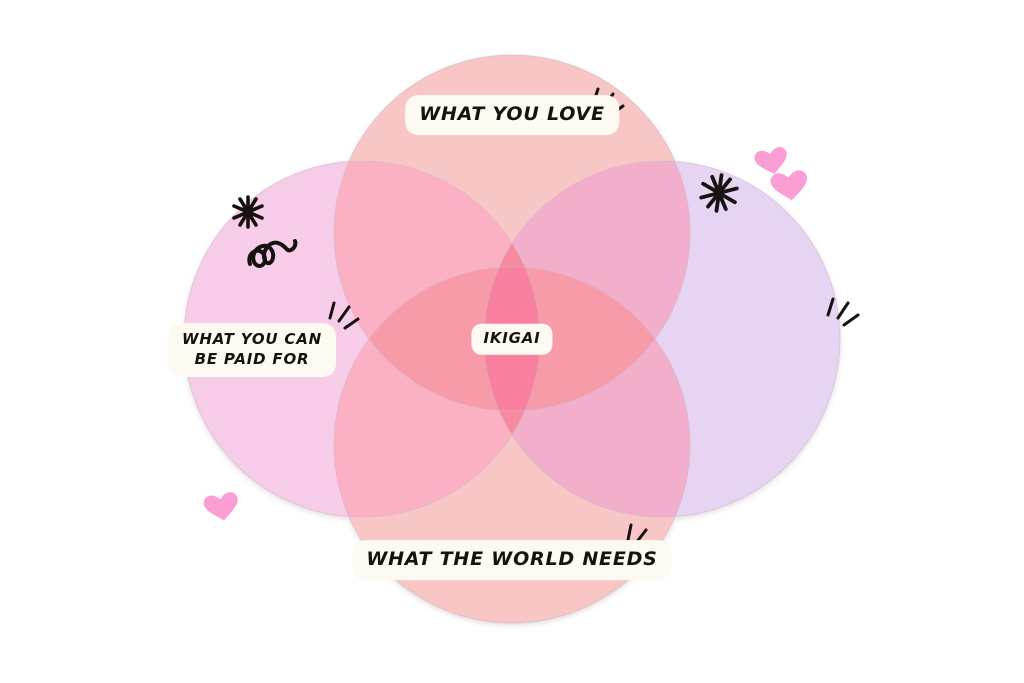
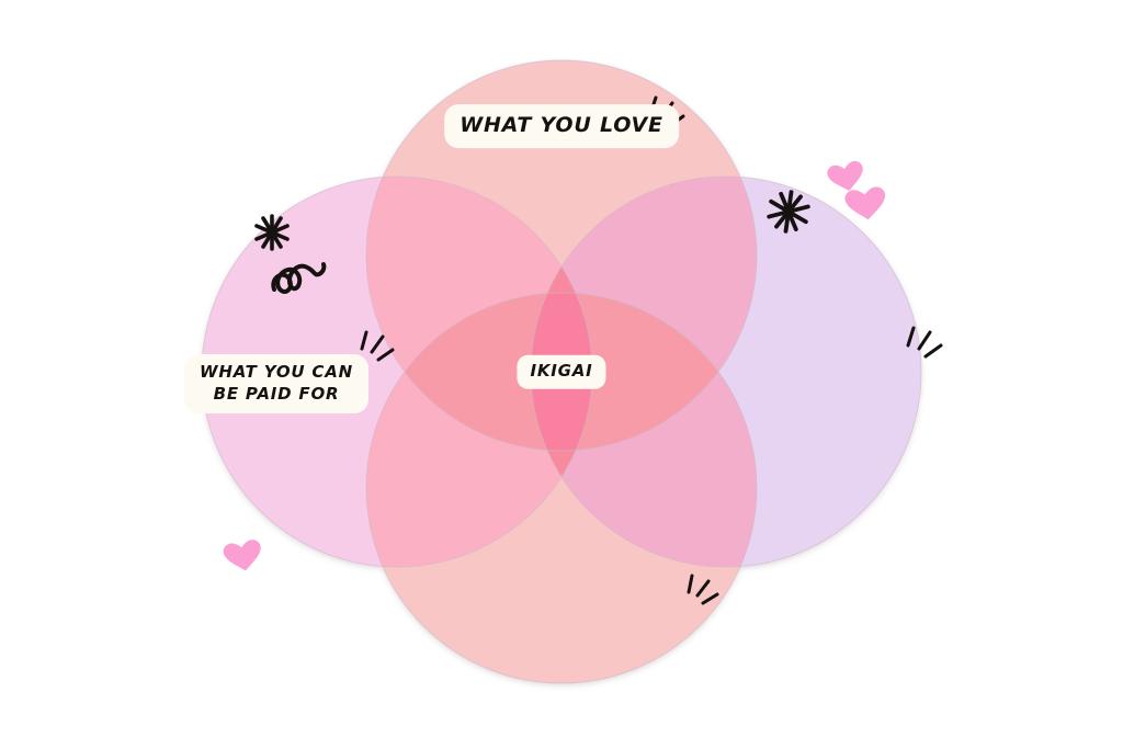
  WHAT YOU LOVE
- WHAT THE WORLD NEEDS
  WHAT YOU CAN
  BE PAID FOR
  IKIGAI
